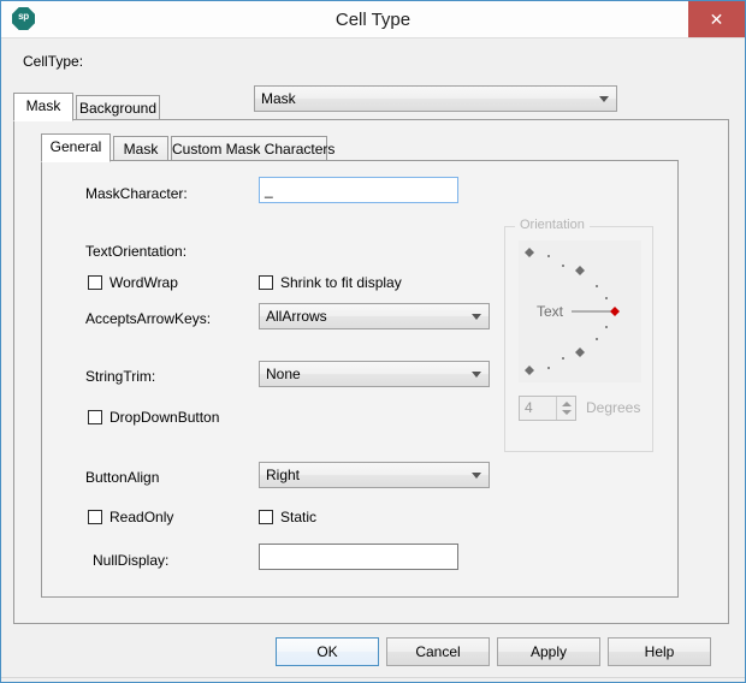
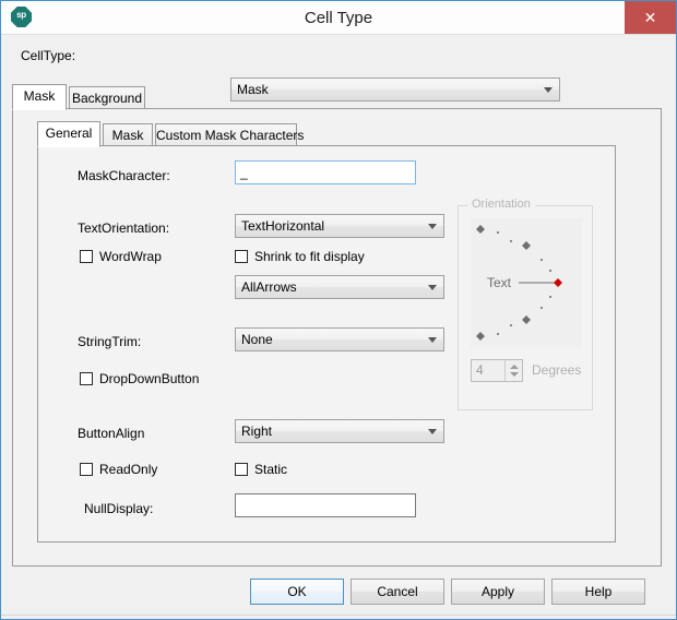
  sp
  Cell Type
  ✕
  CellType:
  Mask
  Mask
  Background
  General
  Mask
  Custom Mask Characters
  MaskCharacter:
  _
  TextOrientation:
+ TextHorizontal
  WordWrap
  Shrink to fit display
- AcceptsArrowKeys:
  AllArrows
  StringTrim:
  None
  DropDownButton
  ButtonAlign
  Right
  ReadOnly
  Static
  NullDisplay:
  Orientation
  Text
  4
  Degrees
  OK
  Cancel
  Apply
  Help
